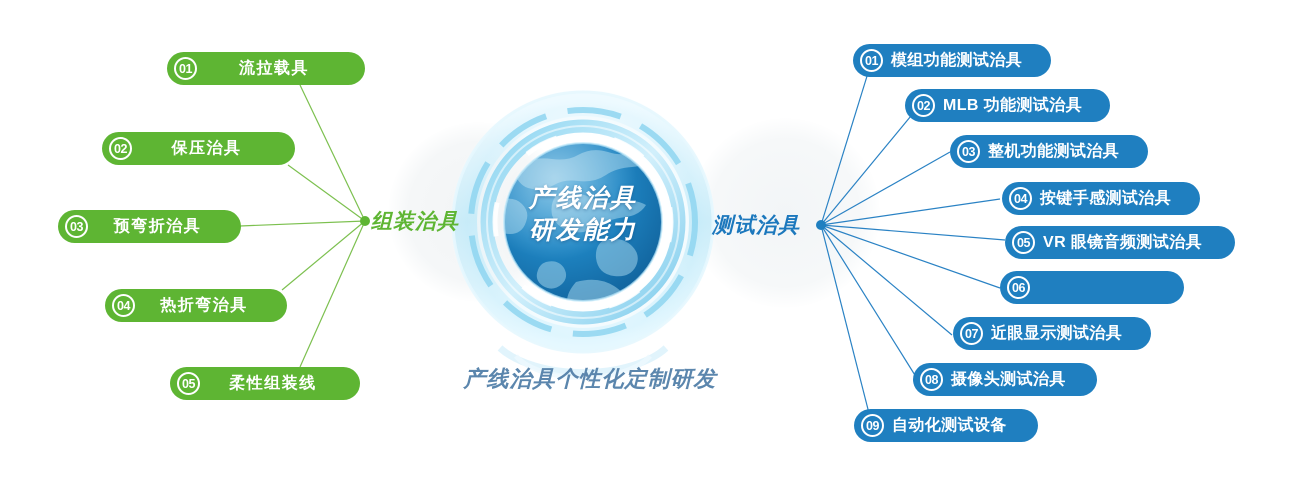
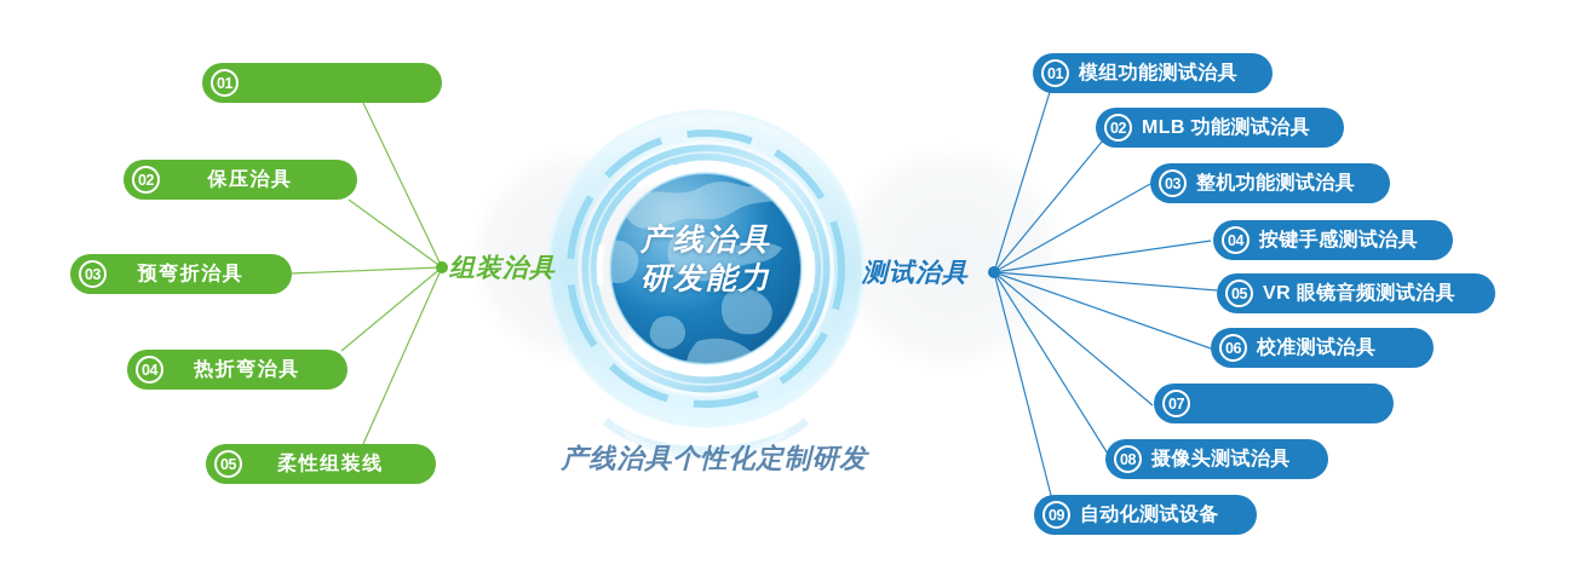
  产线治具
  研发能力
  产线治具个性化定制研发
  组装治具
  测试治具
  01
- 流拉载具
  02
  保压治具
  03
  预弯折治具
  04
  热折弯治具
  05
  柔性组装线
  01
  模组功能测试治具
  02
  MLB 功能测试治具
  03
  整机功能测试治具
  04
  按键手感测试治具
  05
  VR 眼镜音频测试治具
  06
+ 校准测试治具
  07
- 近眼显示测试治具
  08
  摄像头测试治具
  09
  自动化测试设备
